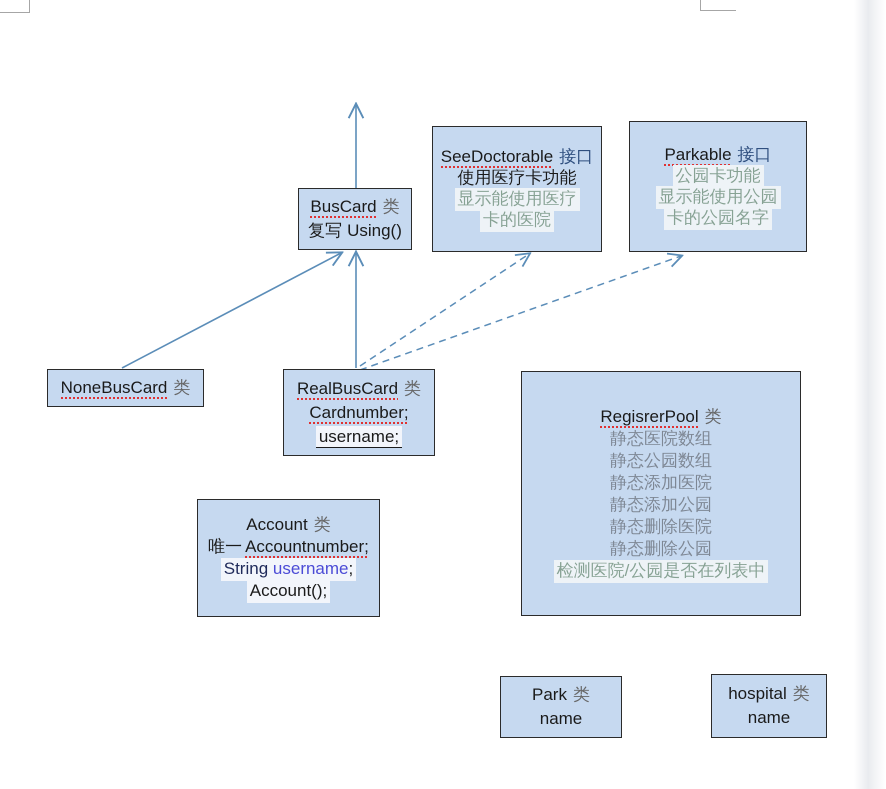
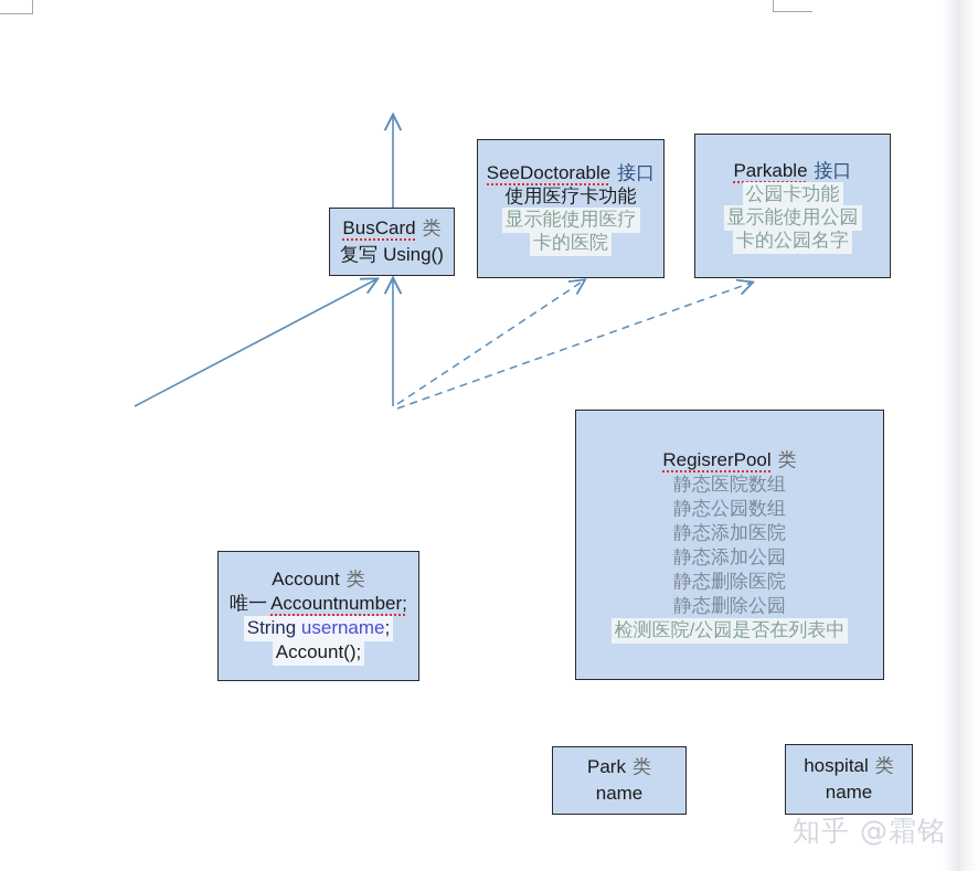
  BusCard 类
  复写 Using()
  SeeDoctorable 接口
  使用医疗卡功能
  显示能使用医疗
  卡的医院
  Parkable 接口
  公园卡功能
  显示能使用公园
  卡的公园名字
- NoneBusCard 类
- RealBusCard 类
- Cardnumber;
- username;
  RegisrerPool 类
  静态医院数组
  静态公园数组
  静态添加医院
  静态添加公园
  静态删除医院
  静态删除公园
  检测医院/公园是否在列表中
  Account 类
  唯一 Accountnumber;
  String username;
  Account();
  Park 类
  name
  hospital 类
  name
+ 知乎 @霜铭
